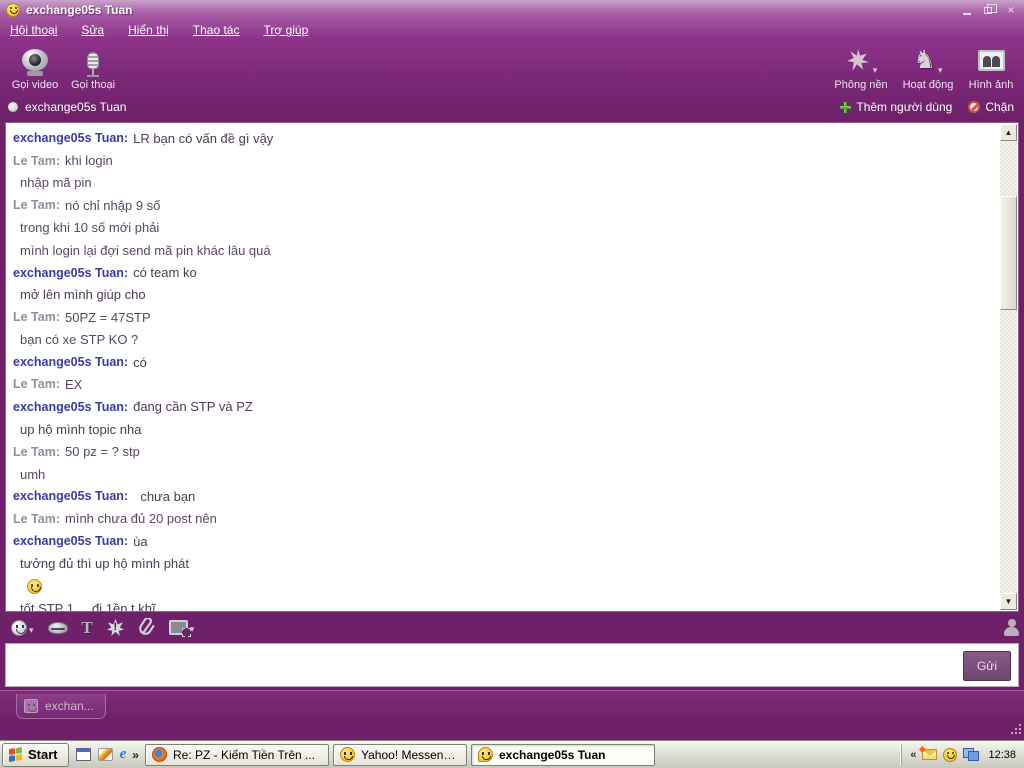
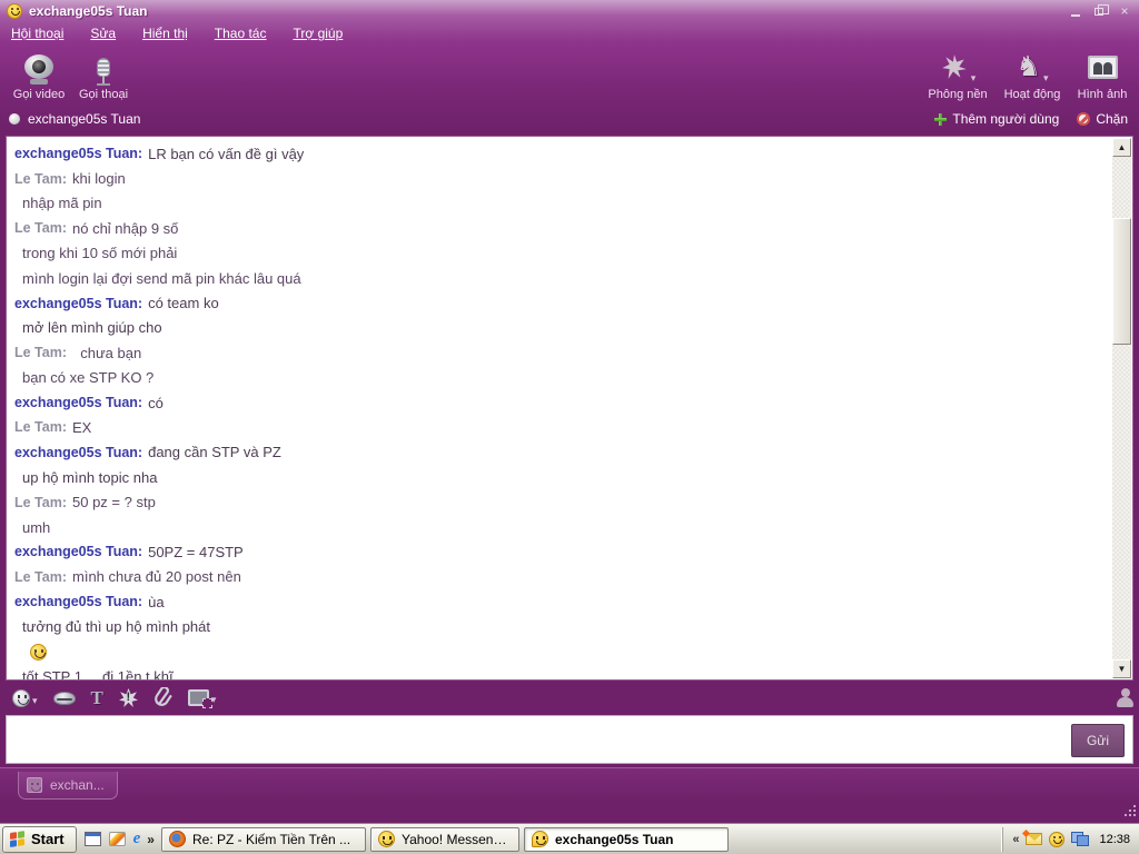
  exchange05s Tuan
  ×
  Hội thoại
  Sửa
  Hiển thị
  Thao tác
  Trợ giúp
  Gọi video
  Gọi thoại
  ▾
  Phông nền
  ♞
  ▾
  Hoạt động
  Hình ảnh
  exchange05s Tuan
  Thêm người dùng
  Chặn
  exchange05s Tuan:
  LR bạn có vấn đề gì vậy
  Le Tam:
  khi login
  nhập mã pin
  Le Tam:
  nó chỉ nhập 9 số
  trong khi 10 số mới phải
  mình login lại đợi send mã pin khác lâu quá
  exchange05s Tuan:
  có team ko
  mở lên mình giúp cho
  Le Tam:
- 50PZ = 47STP
+ chưa bạn
  bạn có xe STP KO ?
  exchange05s Tuan:
  có
  Le Tam:
  EX
  exchange05s Tuan:
  đang cần STP và PZ
  up hộ mình topic nha
  Le Tam:
  50 pz = ? stp
  umh
  exchange05s Tuan:
- chưa bạn
+ 50PZ = 47STP
  Le Tam:
  mình chưa đủ 20 post nên
  exchange05s Tuan:
  ùa
  tưởng đủ thì up hộ mình phát
  tốt STP 1 ... đi 1ền t khĩ
  ▲
  ▼
  ▾
  T
  !
  ▾
  Gửi
  exchan...
  Start
  e
  »
  Re: PZ - Kiếm Tiền Trên ...
  Yahoo! Messenge
  exchange05s Tuan
  «
  12:38
